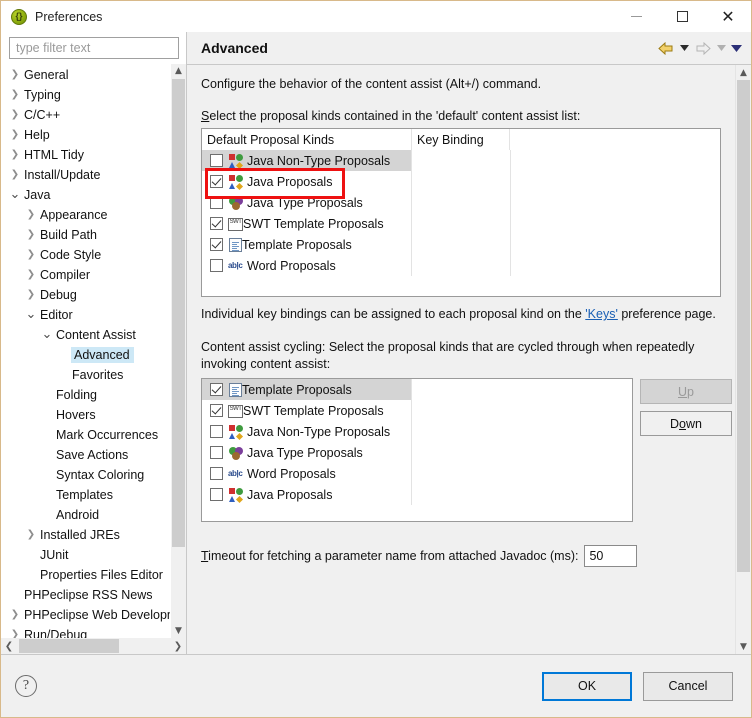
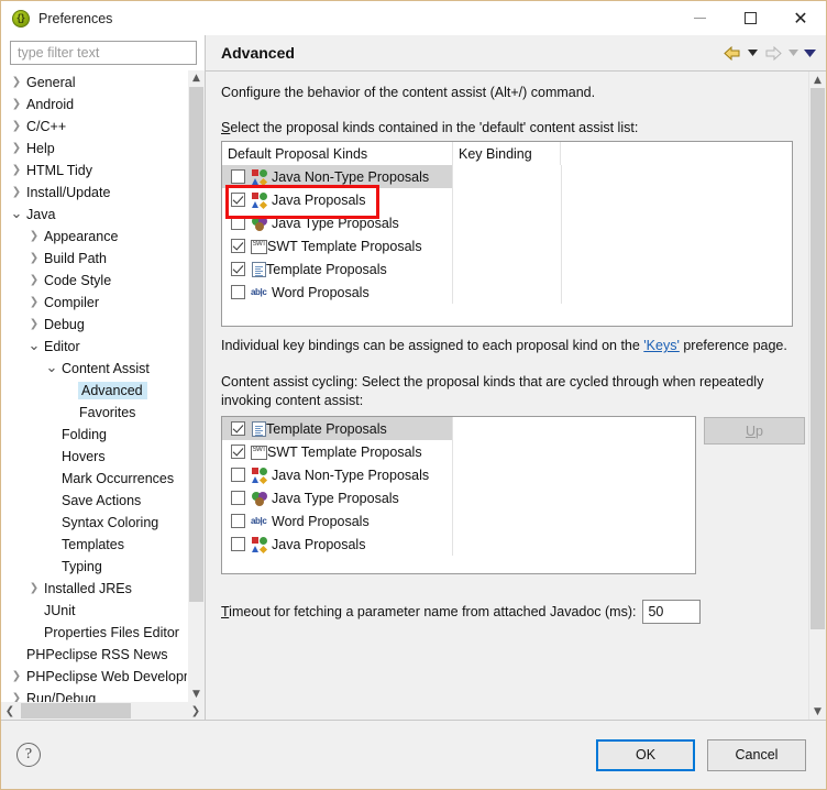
  {}
  Preferences
  ✕
  type filter text
  ❯
  General
  ❯
- Typing
+ Android
  ❯
  C/C++
  ❯
  Help
  ❯
  HTML Tidy
  ❯
  Install/Update
  ⌄
  Java
  ❯
  Appearance
  ❯
  Build Path
  ❯
  Code Style
  ❯
  Compiler
  ❯
  Debug
  ⌄
  Editor
  ⌄
  Content Assist
  Advanced
  Favorites
  Folding
  Hovers
  Mark Occurrences
  Save Actions
  Syntax Coloring
  Templates
- Android
+ Typing
  ❯
  Installed JREs
  JUnit
  Properties Files Editor
  PHPeclipse RSS News
  ❯
  PHPeclipse Web Develop
  ❯
  Run/Debug
  ▲
  ▼
  ❮
  ❯
  Advanced
  Configure the behavior of the content assist (Alt+/) command.
  Select the proposal kinds contained in the 'default' content assist list:
  Default Proposal Kinds
  Key Binding
  Java Non-Type Proposals
  Java Proposals
  Java Type Proposals
  SWT Template Proposals
  Template Proposals
  ab|c
  Word Proposals
  Individual key bindings can be assigned to each proposal kind on the 'Keys' preference page.
  Content assist cycling: Select the proposal kinds that are cycled through when repeatedly invoking content assist:
  Template Proposals
  SWT Template Proposals
  Java Non-Type Proposals
  Java Type Proposals
  ab|c
  Word Proposals
  Java Proposals
  U
  p
- D
- o
- wn
  Timeout for fetching a parameter name from attached Javadoc (ms):
  50
  ▲
  ▼
  ?
  OK
  Cancel
